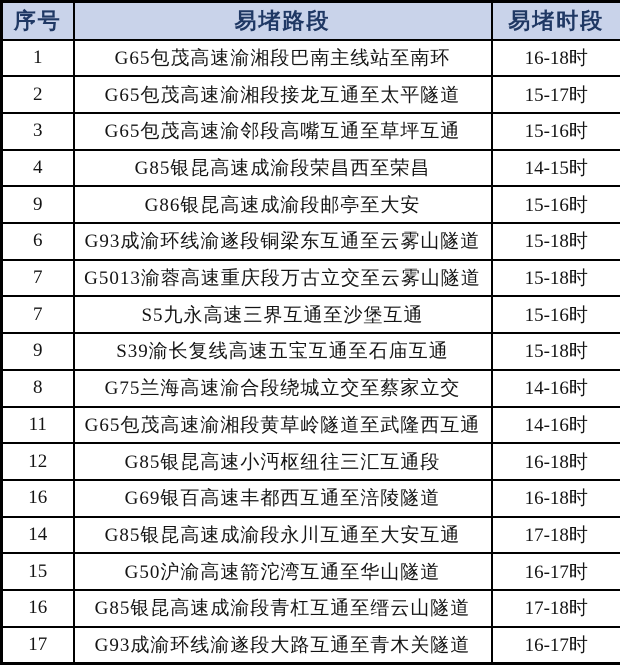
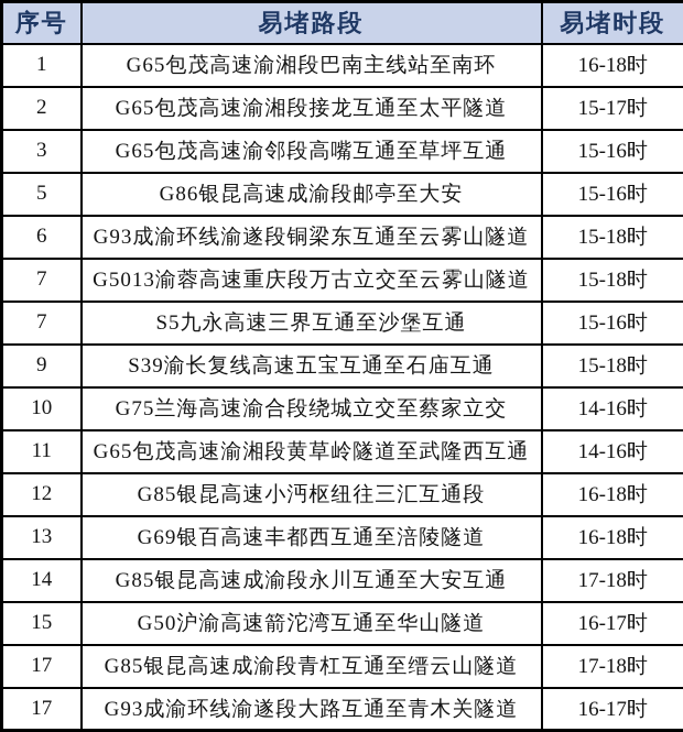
  序号	易堵路段	易堵时段
  1	G65包茂高速渝湘段巴南主线站至南环	16-18时
  2	G65包茂高速渝湘段接龙互通至太平隧道	15-17时
  3	G65包茂高速渝邻段高嘴互通至草坪互通	15-16时
- 4	G85银昆高速成渝段荣昌西至荣昌	14-15时
- 9	G86银昆高速成渝段邮亭至大安	15-16时
+ 5	G86银昆高速成渝段邮亭至大安	15-16时
  6	G93成渝环线渝遂段铜梁东互通至云雾山隧道	15-18时
  7	G5013渝蓉高速重庆段万古立交至云雾山隧道	15-18时
  7	S5九永高速三界互通至沙堡互通	15-16时
  9	S39渝长复线高速五宝互通至石庙互通	15-18时
- 8	G75兰海高速渝合段绕城立交至蔡家立交	14-16时
+ 10	G75兰海高速渝合段绕城立交至蔡家立交	14-16时
  11	G65包茂高速渝湘段黄草岭隧道至武隆西互通	14-16时
  12	G85银昆高速小沔枢纽往三汇互通段	16-18时
- 16	G69银百高速丰都西互通至涪陵隧道	16-18时
+ 13	G69银百高速丰都西互通至涪陵隧道	16-18时
  14	G85银昆高速成渝段永川互通至大安互通	17-18时
  15	G50沪渝高速箭沱湾互通至华山隧道	16-17时
- 16	G85银昆高速成渝段青杠互通至缙云山隧道	17-18时
+ 17	G85银昆高速成渝段青杠互通至缙云山隧道	17-18时
  17	G93成渝环线渝遂段大路互通至青木关隧道	16-17时
